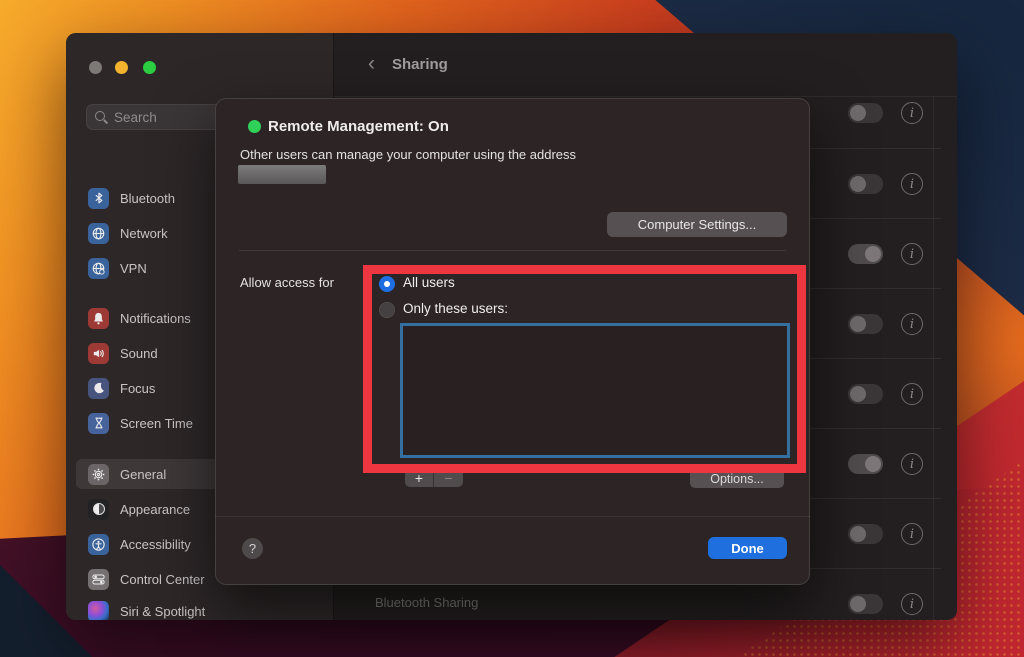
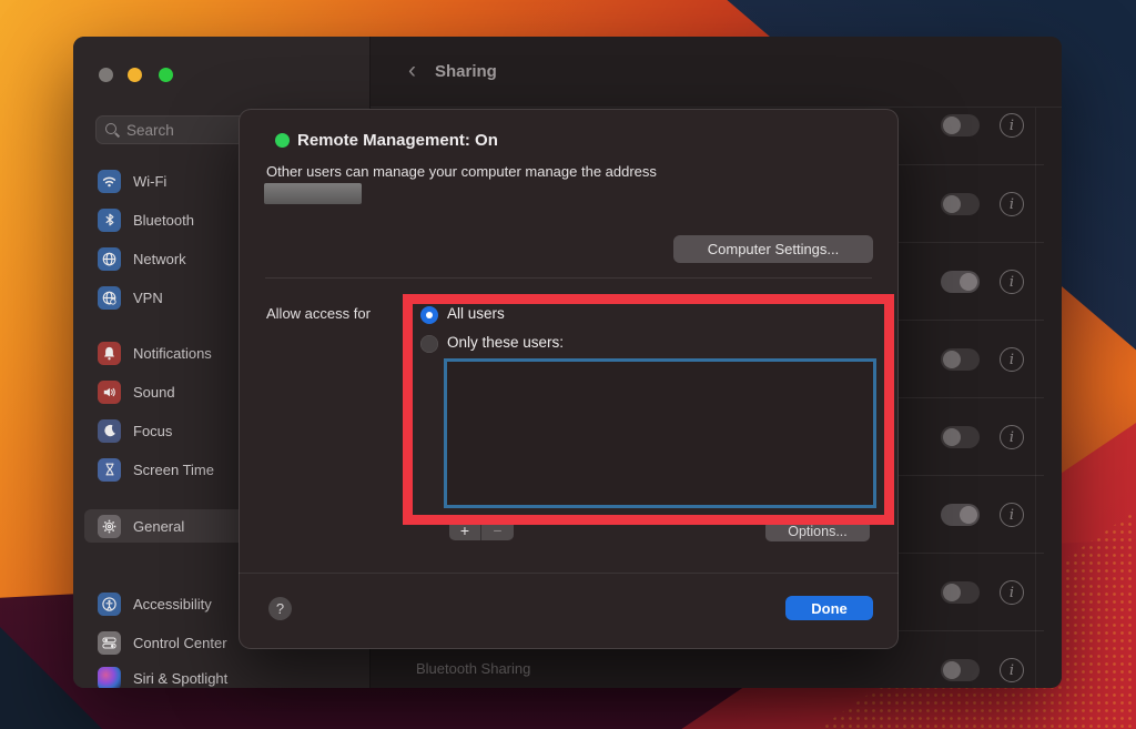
  Search
+ Wi-Fi
  Bluetooth
  Network
  VPN
  Notifications
  Sound
  Focus
  Screen Time
  General
- Appearance
  Accessibility
  Control Center
  Siri & Spotlight
  Bluetooth Sharing
  ‹
  Sharing
  Remote Management: On
- Other users can manage your computer using the address
+ Other users can manage your computer manage the address
  Computer Settings...
  Allow access for
  All users
  Only these users:
  +
  −
  Options...
  ?
  Done
